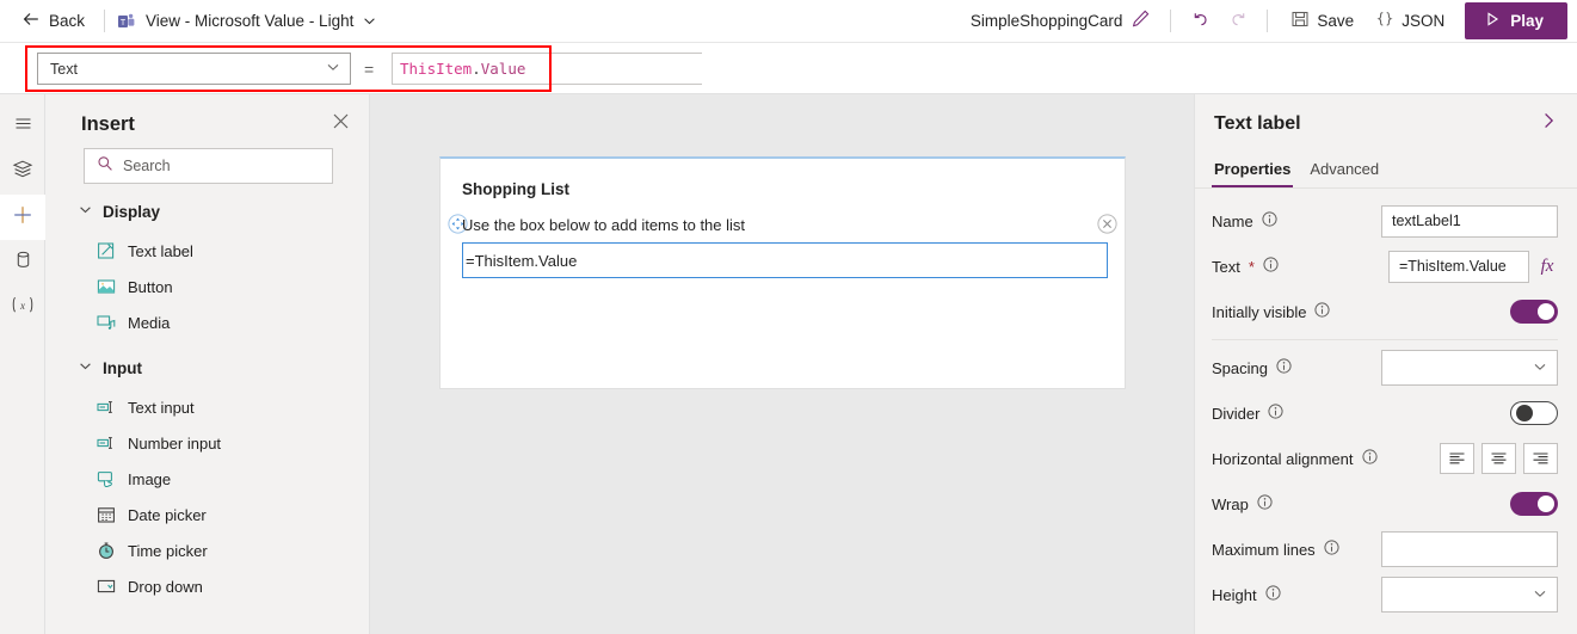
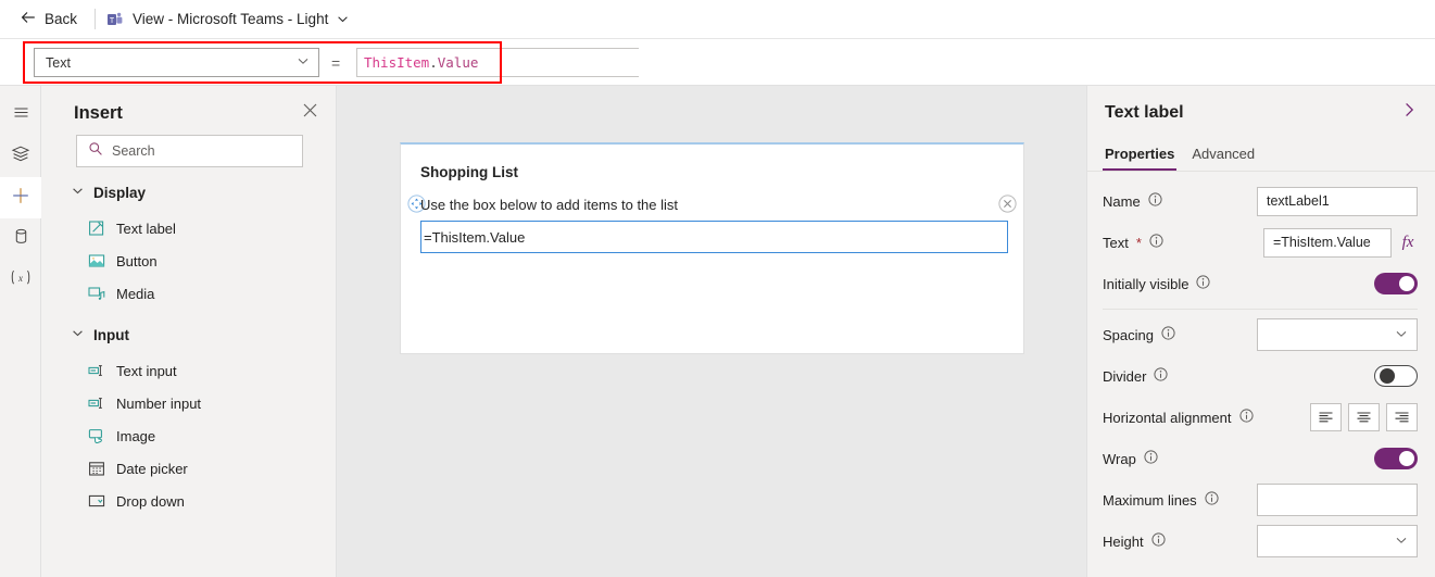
  Back
- View - Microsoft Value - Light
+ View - Microsoft Teams - Light
- SimpleShoppingCard
- Save
- JSON
- Play
  Text
  =
  ThisItem
  .
  Value
  x
  Insert
  Search
  Display
  Text label
  Button
  Media
  Input
  Text input
  Number input
  Image
  Date picker
- Time picker
  Drop down
  Shopping List
  Use the box below to add items to the list
  =ThisItem.Value
  Text label
  Properties
  Advanced
  Name
  textLabel1
  Text
  *
  =ThisItem.Value
  fx
  Initially visible
  Spacing
  Divider
  Horizontal alignment
  Wrap
  Maximum lines
  Height
